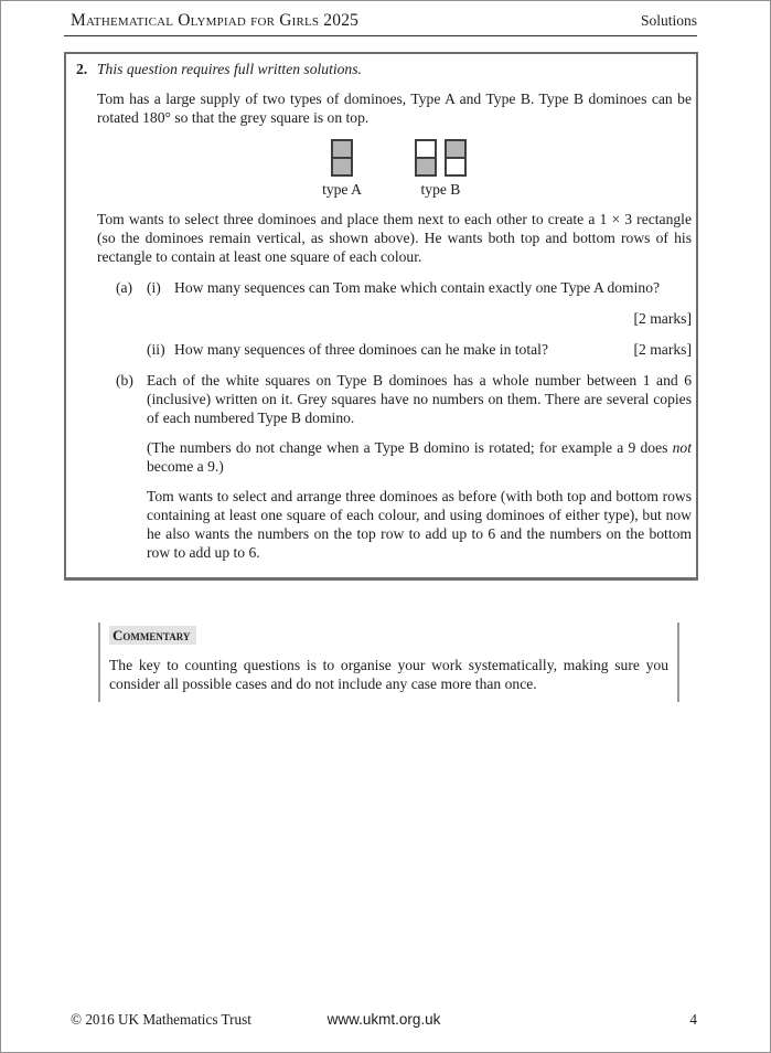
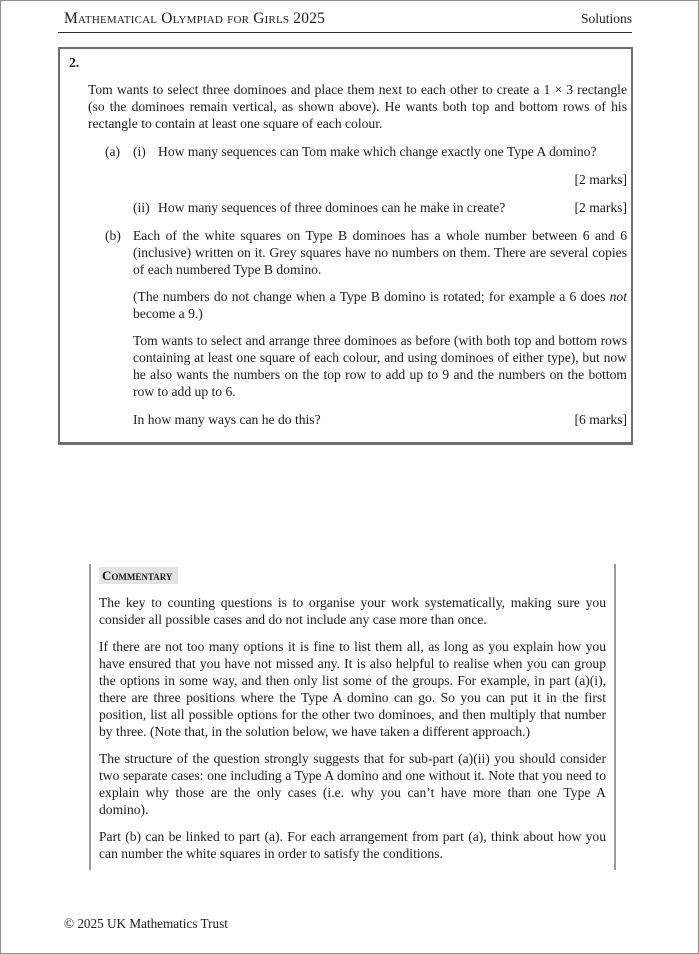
  Mathematical Olympiad for Girls 2025
  Solutions
  2.
- This question requires full written solutions.
- Tom has a large supply of two types of dominoes, Type A and Type B. Type B dominoes can be rotated 180° so that the grey square is on top.
- type A
- type B
  Tom wants to select three dominoes and place them next to each other to create a 1 × 3 rectangle (so the dominoes remain vertical, as shown above). He wants both top and bottom rows of his rectangle to contain at least one square of each colour.
  (a)
  (i)
- How many sequences can Tom make which contain exactly one Type A domino?
+ How many sequences can Tom make which change exactly one Type A domino?
  [2 marks]
  (ii)
- How many sequences of three dominoes can he make in total?
+ How many sequences of three dominoes can he make in create?
  [2 marks]
  (b)
- Each of the white squares on Type B dominoes has a whole number between 1 and 6 (inclusive) written on it. Grey squares have no numbers on them. There are several copies of each numbered Type B domino.
+ Each of the white squares on Type B dominoes has a whole number between 6 and 6 (inclusive) written on it. Grey squares have no numbers on them. There are several copies of each numbered Type B domino.
- (The numbers do not change when a Type B domino is rotated; for example a 9 does not become a 9.)
+ (The numbers do not change when a Type B domino is rotated; for example a 6 does not become a 9.)
- Tom wants to select and arrange three dominoes as before (with both top and bottom rows containing at least one square of each colour, and using dominoes of either type), but now he also wants the numbers on the top row to add up to 6 and the numbers on the bottom row to add up to 6.
+ Tom wants to select and arrange three dominoes as before (with both top and bottom rows containing at least one square of each colour, and using dominoes of either type), but now he also wants the numbers on the top row to add up to 9 and the numbers on the bottom row to add up to 6.
+ In how many ways can he do this?
+ [6 marks]
  Commentary
  The key to counting questions is to organise your work systematically, making sure you consider all possible cases and do not include any case more than once.
+ If there are not too many options it is fine to list them all, as long as you explain how you have ensured that you have not missed any. It is also helpful to realise when you can group the options in some way, and then only list some of the groups. For example, in part (a)(i), there are three positions where the Type A domino can go. So you can put it in the first position, list all possible options for the other two dominoes, and then multiply that number by three. (Note that, in the solution below, we have taken a different approach.)
+ The structure of the question strongly suggests that for sub-part (a)(ii) you should consider two separate cases: one including a Type A domino and one without it. Note that you need to explain why those are the only cases (i.e. why you can’t have more than one Type A domino).
+ Part (b) can be linked to part (a). For each arrangement from part (a), think about how you can number the white squares in order to satisfy the conditions.
- © 2016 UK Mathematics Trust
+ © 2025 UK Mathematics Trust
- www.ukmt.org.uk
- 4
